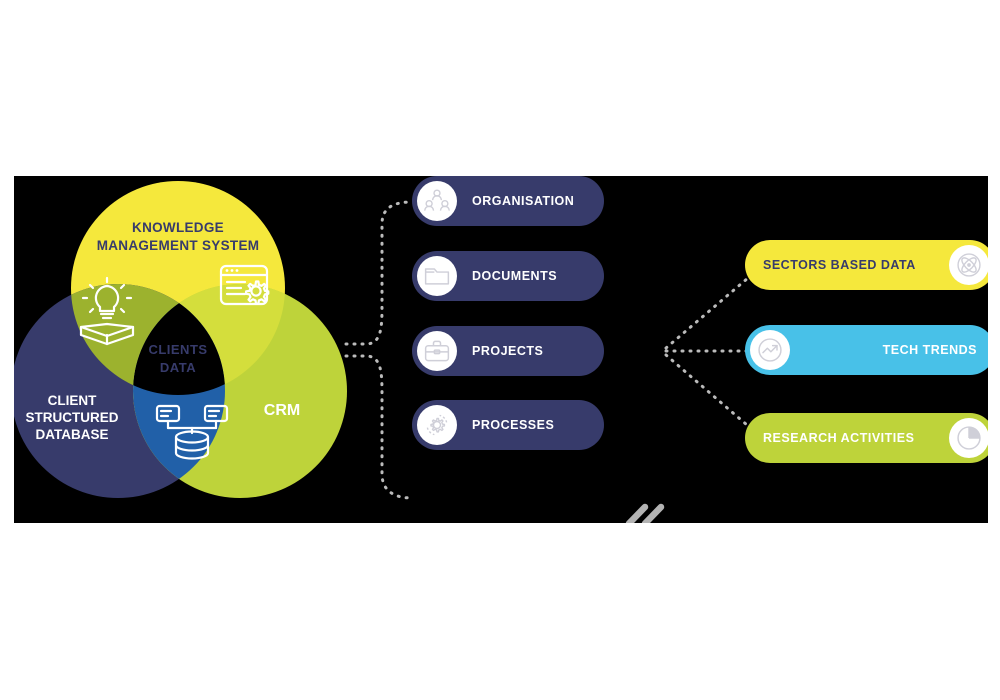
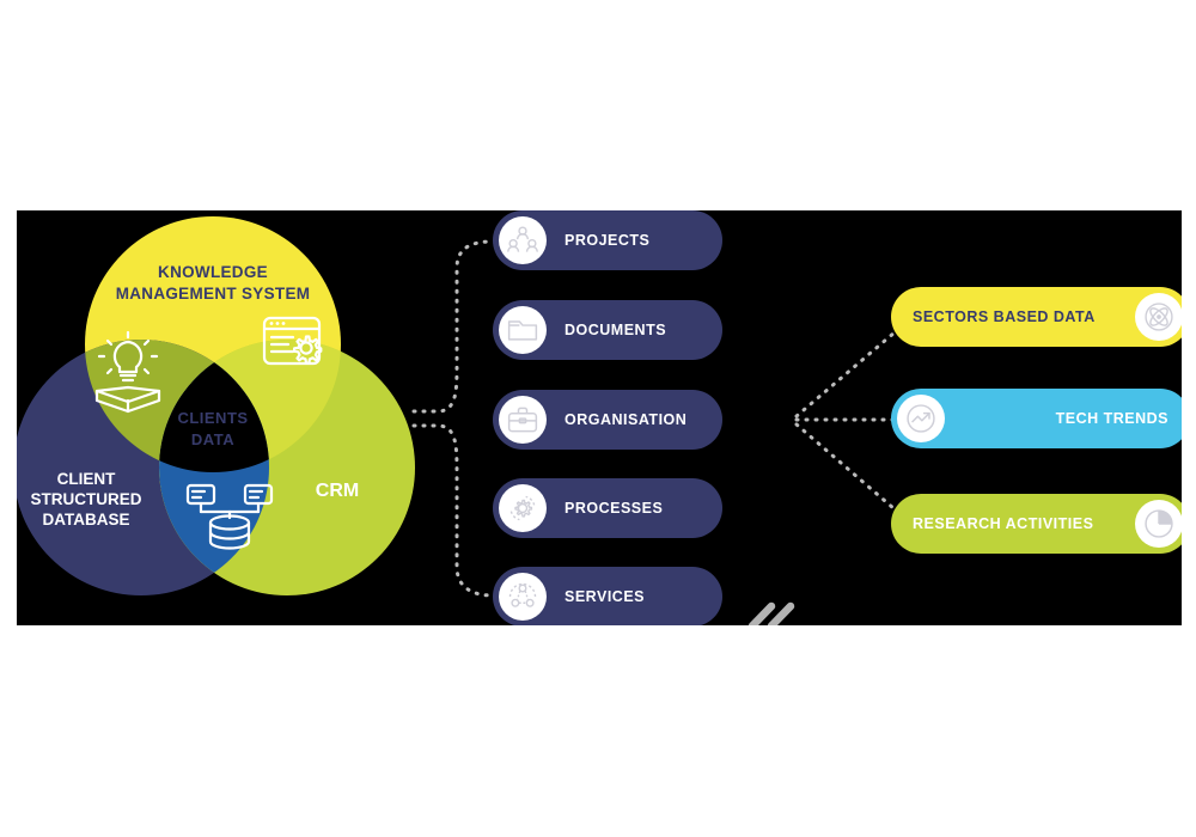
  KNOWLEDGE
  MANAGEMENT SYSTEM
  CLIENT
  STRUCTURED
  DATABASE
  CRM
  CLIENTS
  DATA
- ORGANISATION
+ PROJECTS
  DOCUMENTS
- PROJECTS
+ ORGANISATION
  PROCESSES
+ SERVICES
  SECTORS BASED DATA
  TECH TRENDS
  RESEARCH ACTIVITIES
